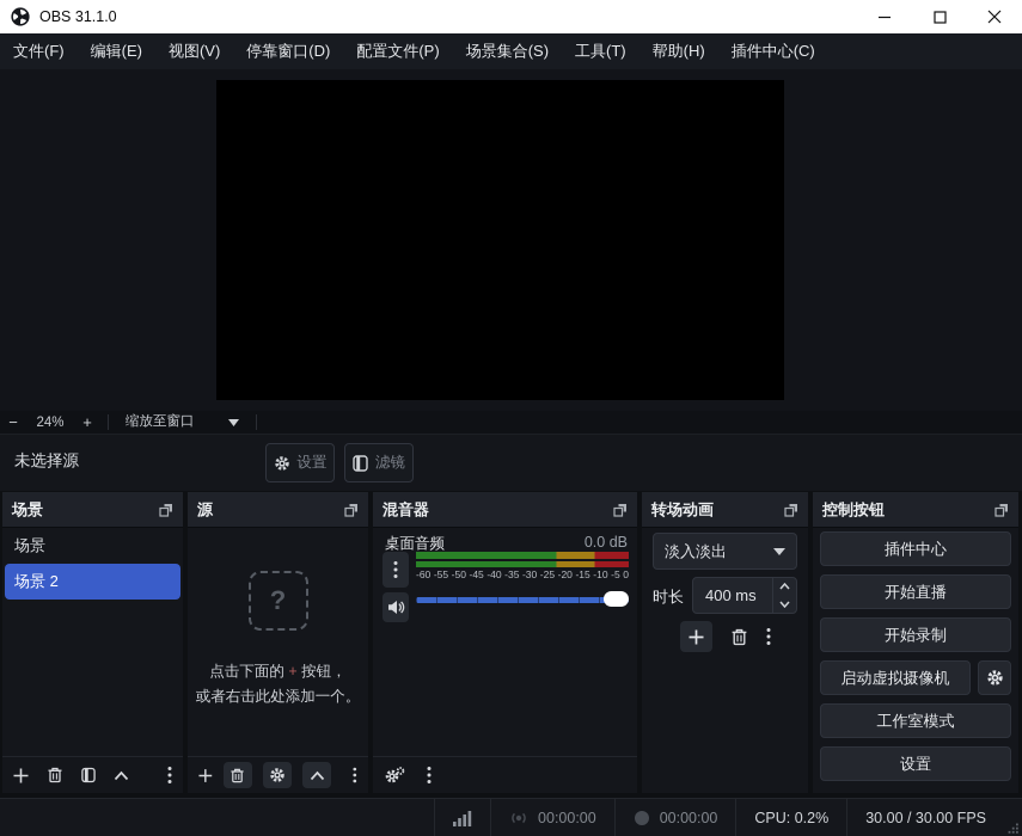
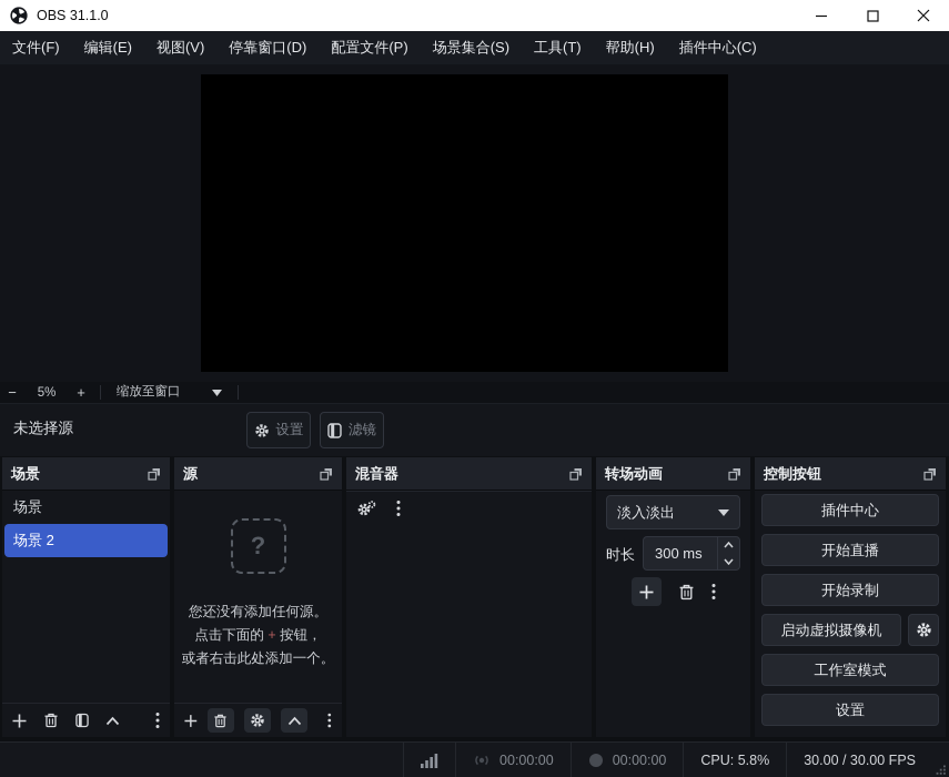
  OBS 31.1.0
  文件(F)
  编辑(E)
  视图(V)
  停靠窗口(D)
  配置文件(P)
  场景集合(S)
  工具(T)
  帮助(H)
  插件中心(C)
  −
- 24%
+ 5%
  +
  缩放至窗口
  未选择源
  设置
  滤镜
  场景
  场景
  场景 2
  源
  ?
+ 您还没有添加任何源。
  点击下面的 + 按钮，
  或者右击此处添加一个。
  混音器
- 桌面音频
- 0.0 dB
- -60
- -55
- -50
- -45
- -40
- -35
- -30
- -25
- -20
- -15
- -10
- -5
- 0
  转场动画
  淡入淡出
  时长
- 400 ms
+ 300 ms
  控制按钮
  插件中心
  开始直播
  开始录制
  启动虚拟摄像机
  工作室模式
  设置
  00:00:00
  00:00:00
- CPU: 0.2%
+ CPU: 5.8%
  30.00 / 30.00 FPS
